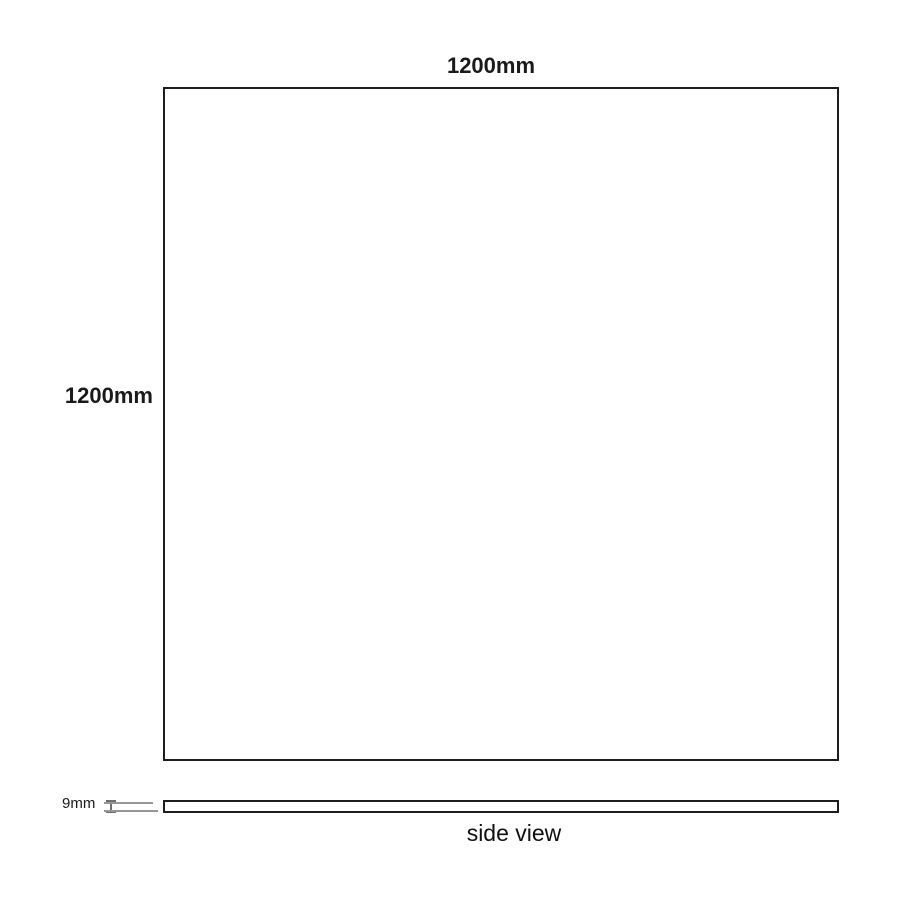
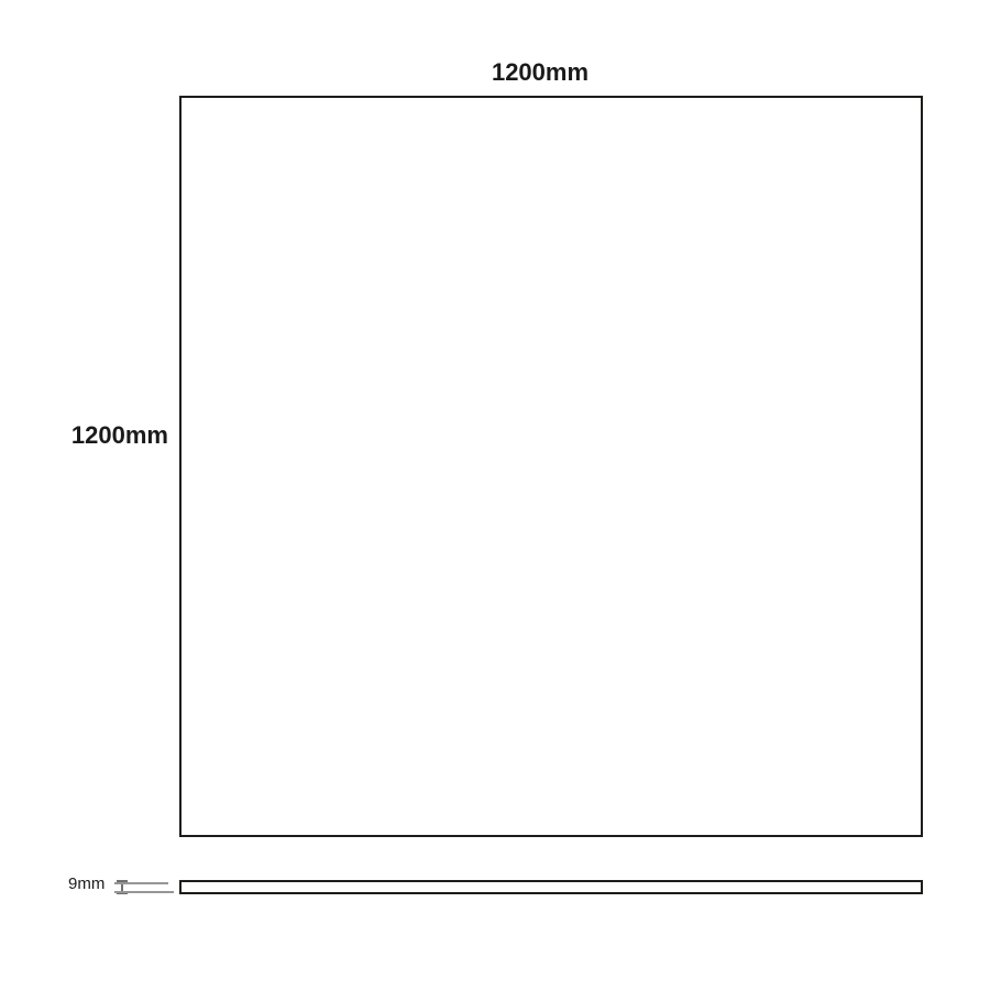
  1200mm
  1200mm
  9mm
- side view
